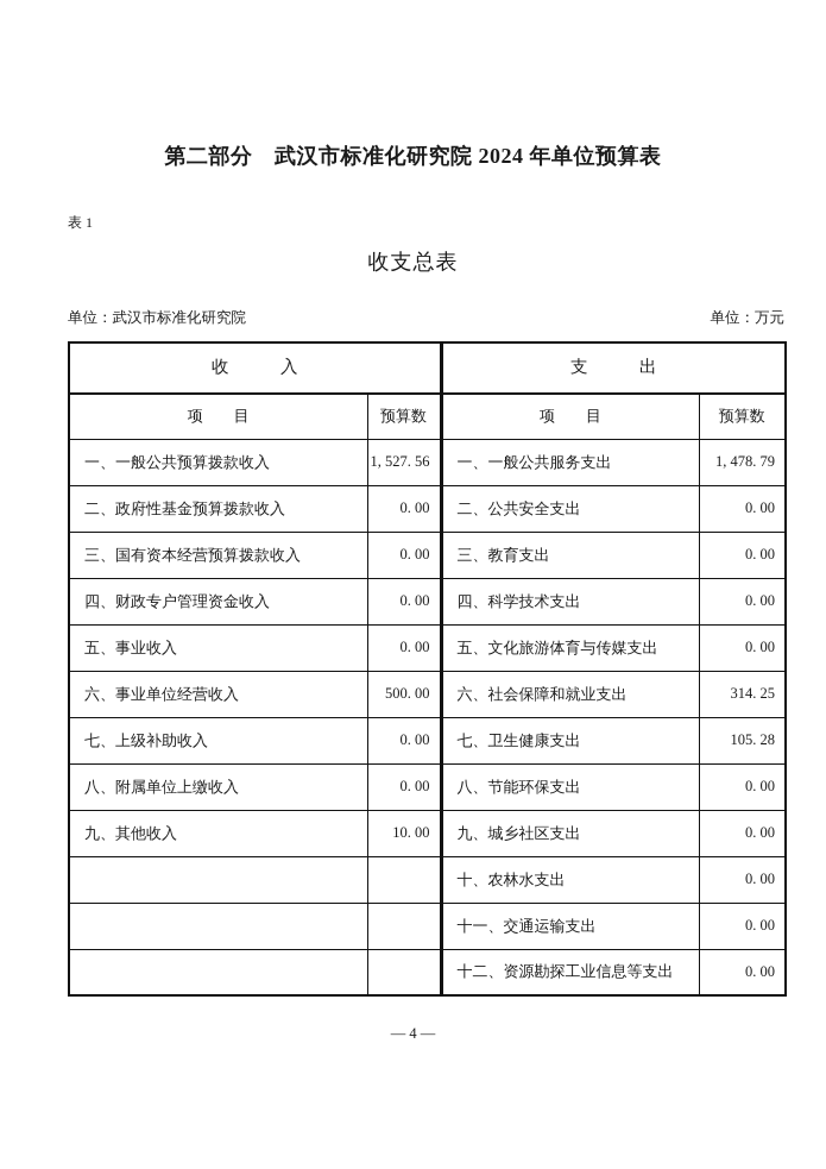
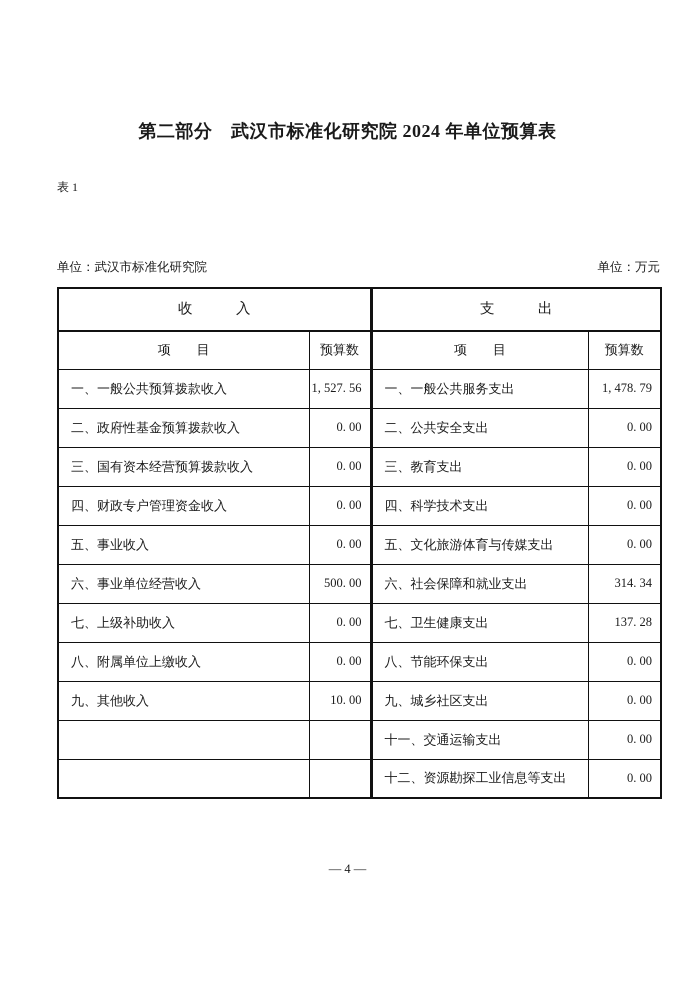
  第二部分 武汉市标准化研究院 2024 年单位预算表
  表 1
- 收支总表
  单位：武汉市标准化研究院
  单位：万元
  收 入	支 出
  项 目	预算数	项 目	预算数
  一、一般公共预算拨款收入	1, 527. 56	一、一般公共服务支出	1, 478. 79
  二、政府性基金预算拨款收入	0. 00	二、公共安全支出	0. 00
  三、国有资本经营预算拨款收入	0. 00	三、教育支出	0. 00
  四、财政专户管理资金收入	0. 00	四、科学技术支出	0. 00
  五、事业收入	0. 00	五、文化旅游体育与传媒支出	0. 00
- 六、事业单位经营收入	500. 00	六、社会保障和就业支出	314. 25
+ 六、事业单位经营收入	500. 00	六、社会保障和就业支出	314. 34
- 七、上级补助收入	0. 00	七、卫生健康支出	105. 28
+ 七、上级补助收入	0. 00	七、卫生健康支出	137. 28
  八、附属单位上缴收入	0. 00	八、节能环保支出	0. 00
  九、其他收入	10. 00	九、城乡社区支出	0. 00
- 		十、农林水支出	0. 00
  		十一、交通运输支出	0. 00
  		十二、资源勘探工业信息等支出	0. 00
  — 4 —
